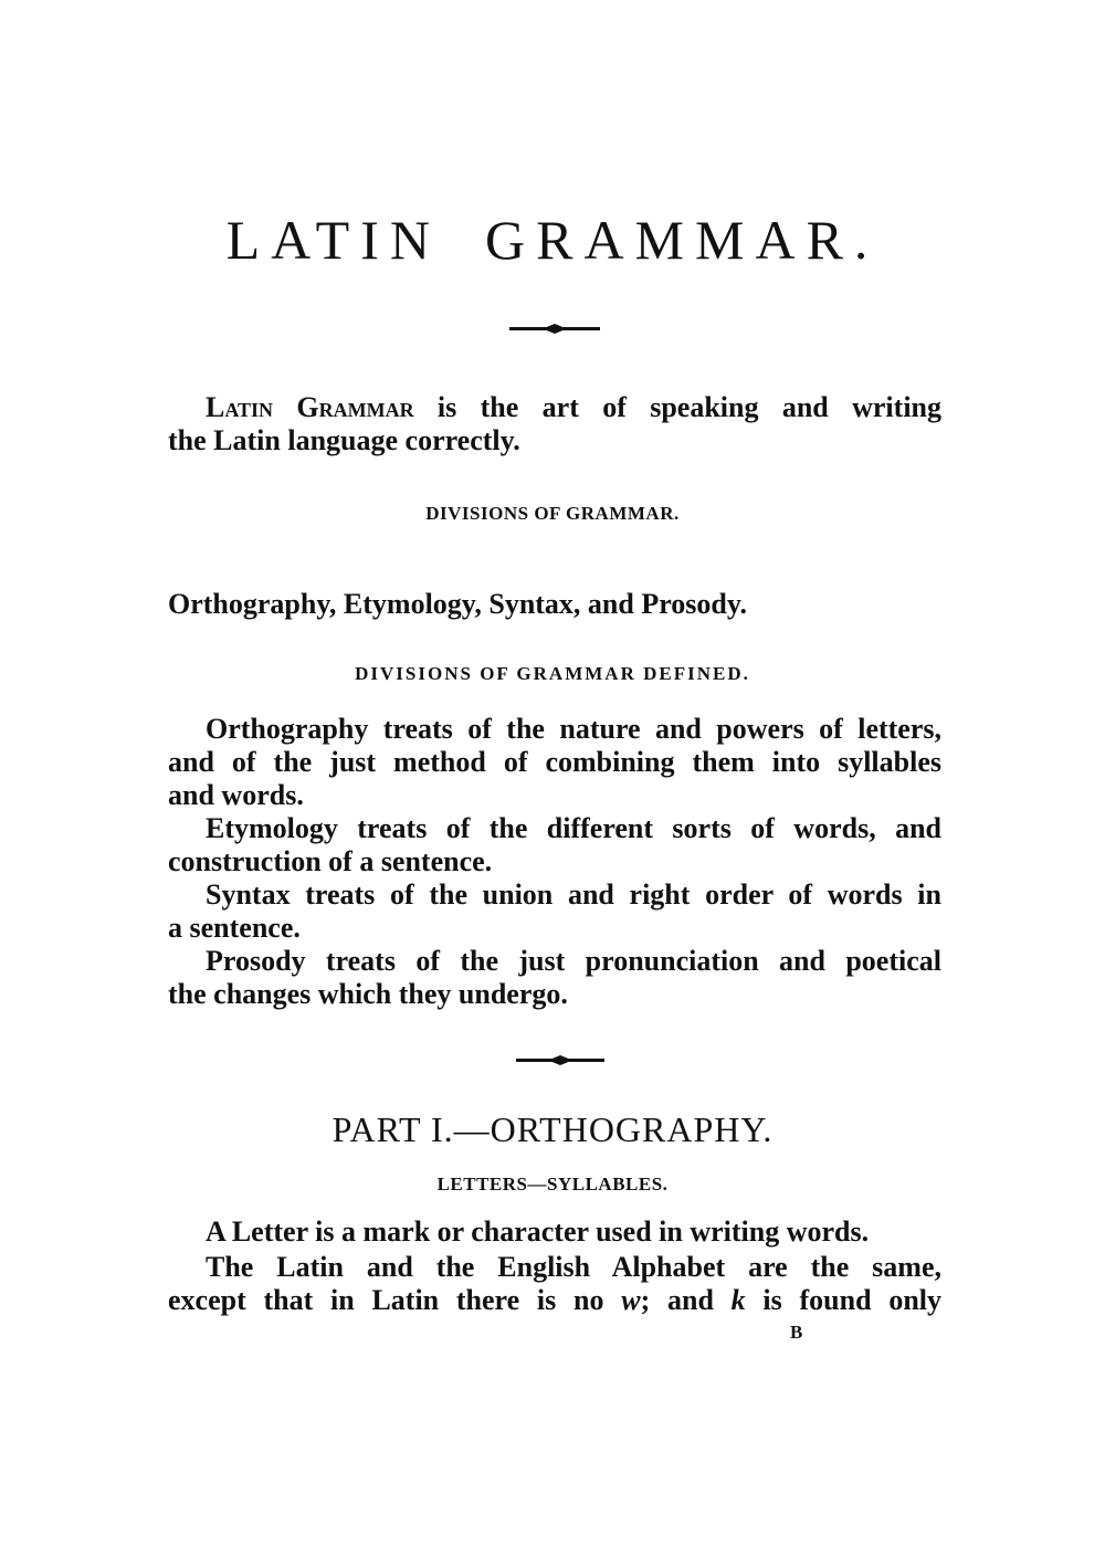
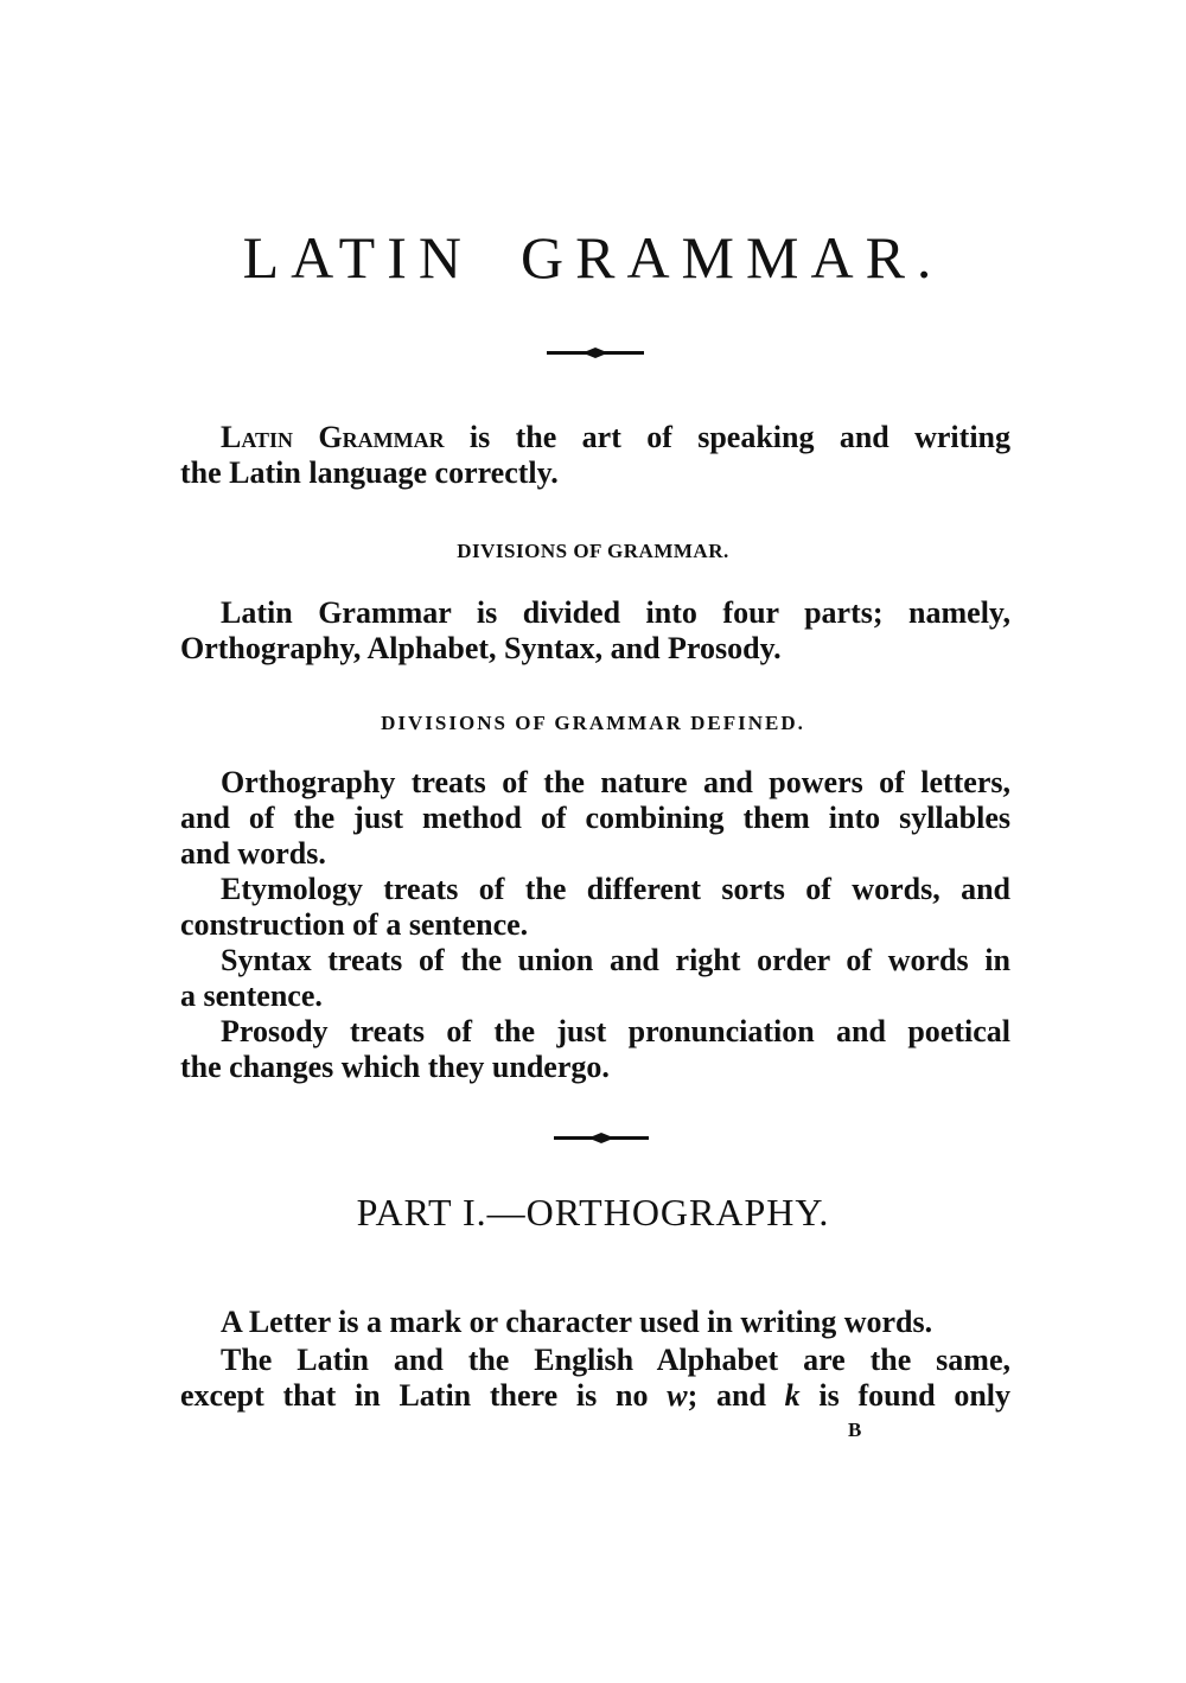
  LATIN GRAMMAR.
  Latin Grammar is the art of speaking and writing
  the Latin language correctly.
  DIVISIONS OF GRAMMAR.
+ Latin Grammar is divided into four parts; namely,
- Orthography, Etymology, Syntax, and Prosody.
+ Orthography, Alphabet, Syntax, and Prosody.
  DIVISIONS OF GRAMMAR DEFINED.
  Orthography treats of the nature and powers of letters,
  and of the just method of combining them into syllables
  and words.
  Etymology treats of the different sorts of words, and
  construction of a sentence.
  Syntax treats of the union and right order of words in
  a sentence.
  Prosody treats of the just pronunciation and poetical
  the changes which they undergo.
  PART I.—ORTHOGRAPHY.
- LETTERS—SYLLABLES.
  A Letter is a mark or character used in writing words.
  The Latin and the English Alphabet are the same,
  except that in Latin there is no w; and k is found only
  B
